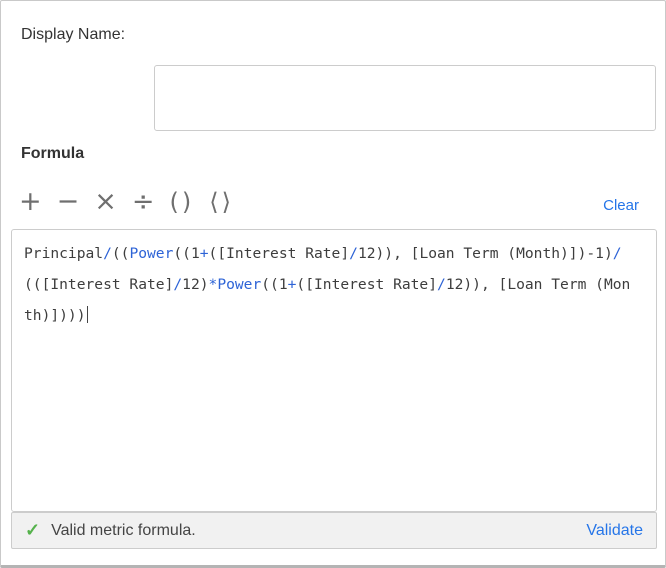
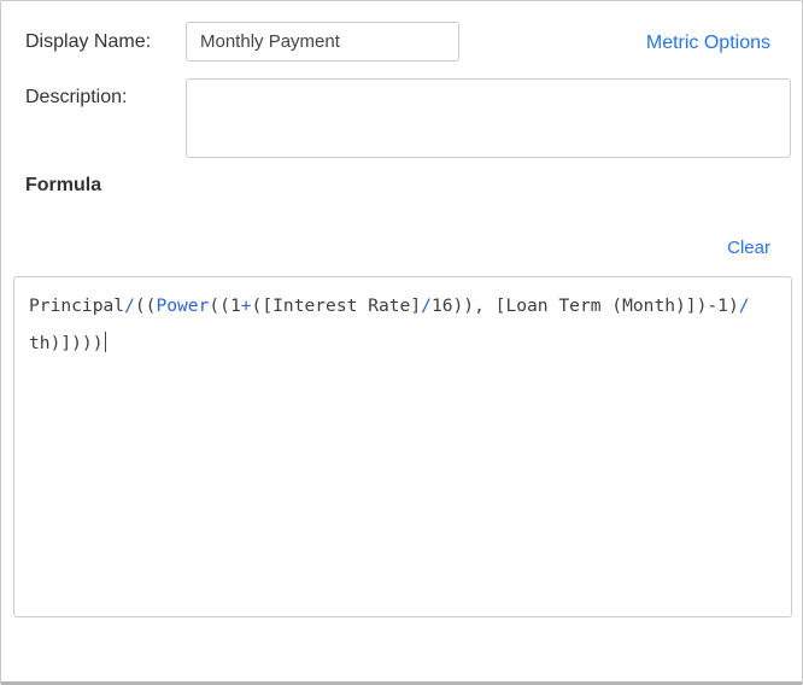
  Display Name:
+ Monthly Payment
+ Metric Options
+ Description:
  Formula
- +
- −
- ×
- ÷
- ()
- ⟨⟩
  Clear
- Principal/((Power((1+([Interest Rate]/12)), [Loan Term (Month)])-1)/
+ Principal/((Power((1+([Interest Rate]/16)), [Loan Term (Month)])-1)/
- (([Interest Rate]/12)*Power((1+([Interest Rate]/12)), [Loan Term (Mon
  th)])))
- ✓
- Valid metric formula.
- Validate
